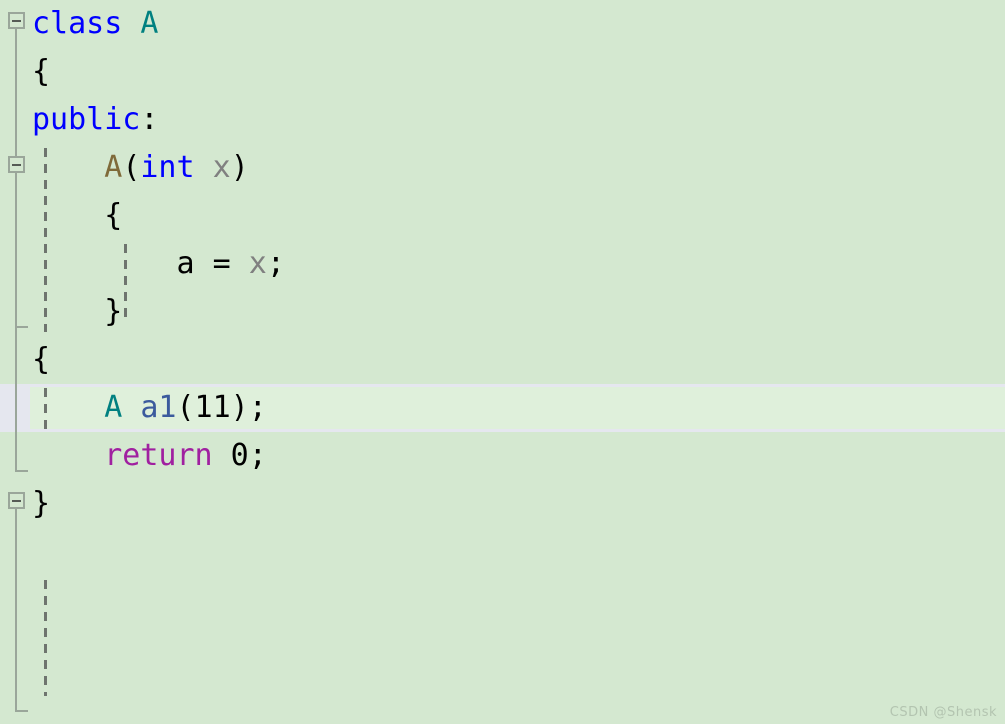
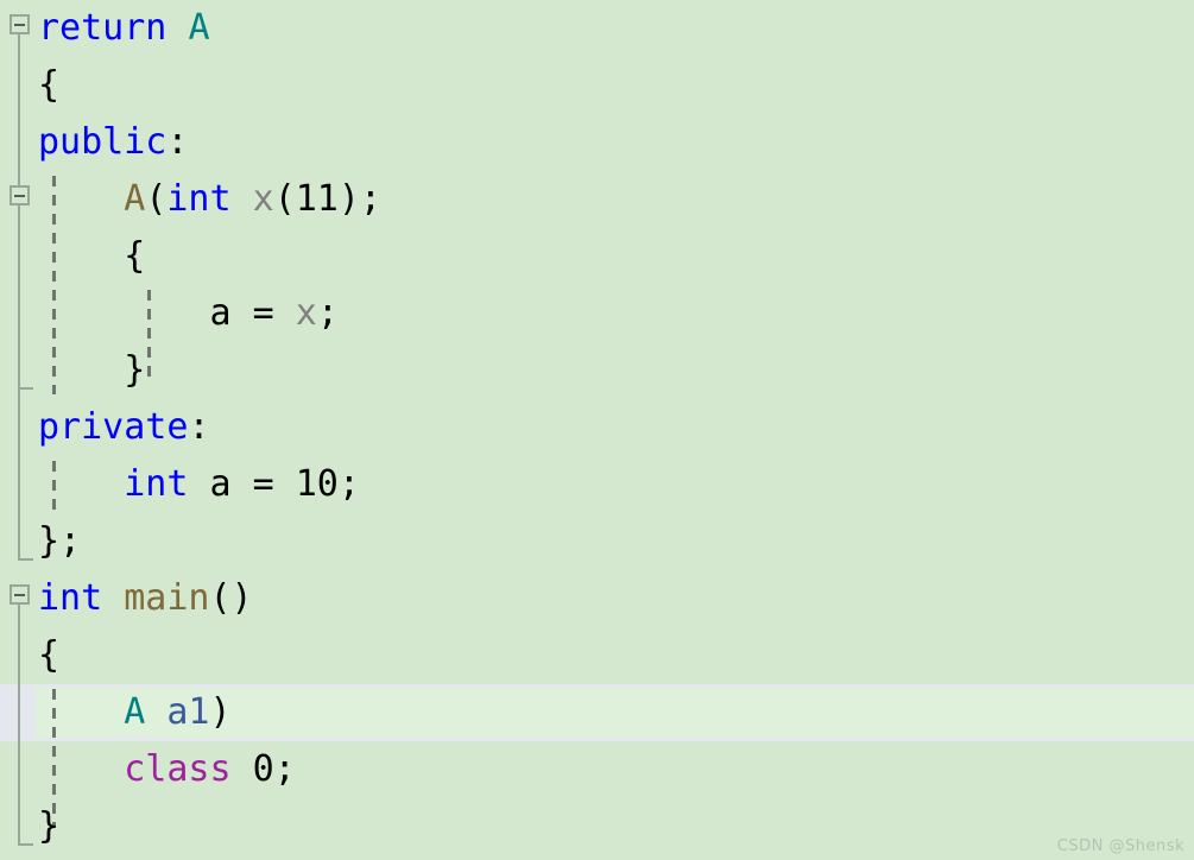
- class A
+ return A
  {
  public:
- A(int x)
+ A(int x(11);
  {
  a = x;
  }
+ private:
+ int a = 10;
+ };
+ int main()
  {
- A a1(11);
+ A a1)
- return 0;
+ class 0;
  }
  CSDN @Shensk
